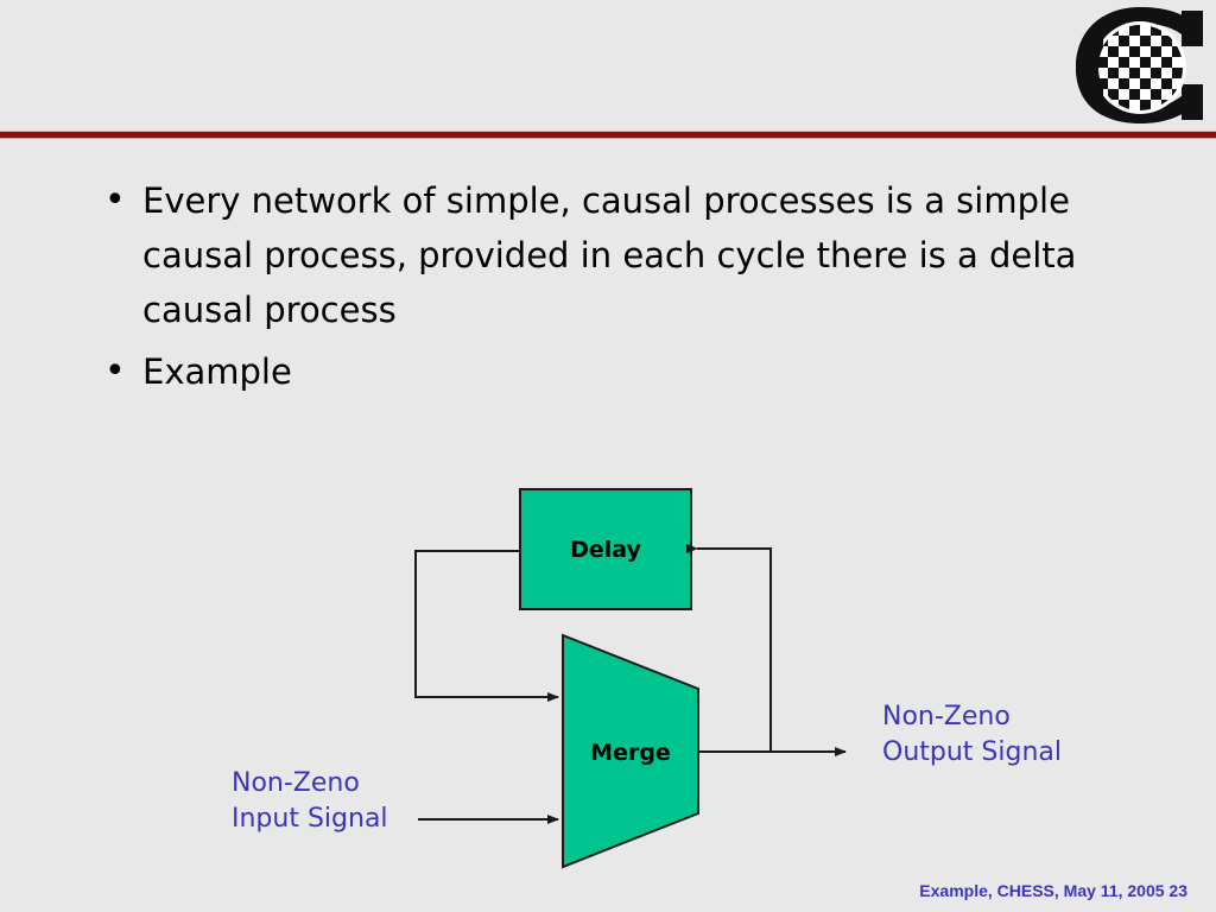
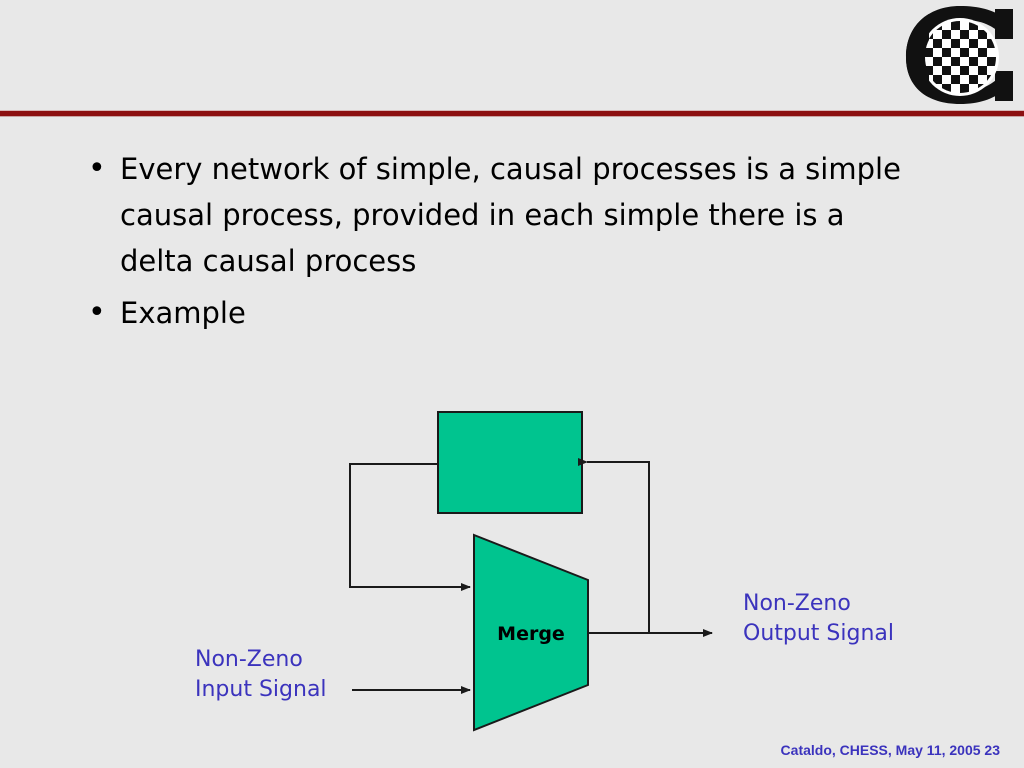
  •
- Every network of simple, causal processes is a simple causal process, provided in each cycle there is a delta causal process
+ Every network of simple, causal processes is a simple causal process, provided in each simple there is a delta causal process
  •
  Example
- Delay
  Merge
  Non-Zeno
  Input Signal
  Non-Zeno
  Output Signal
- Example, CHESS, May 11, 2005 23
+ Cataldo, CHESS, May 11, 2005 23
